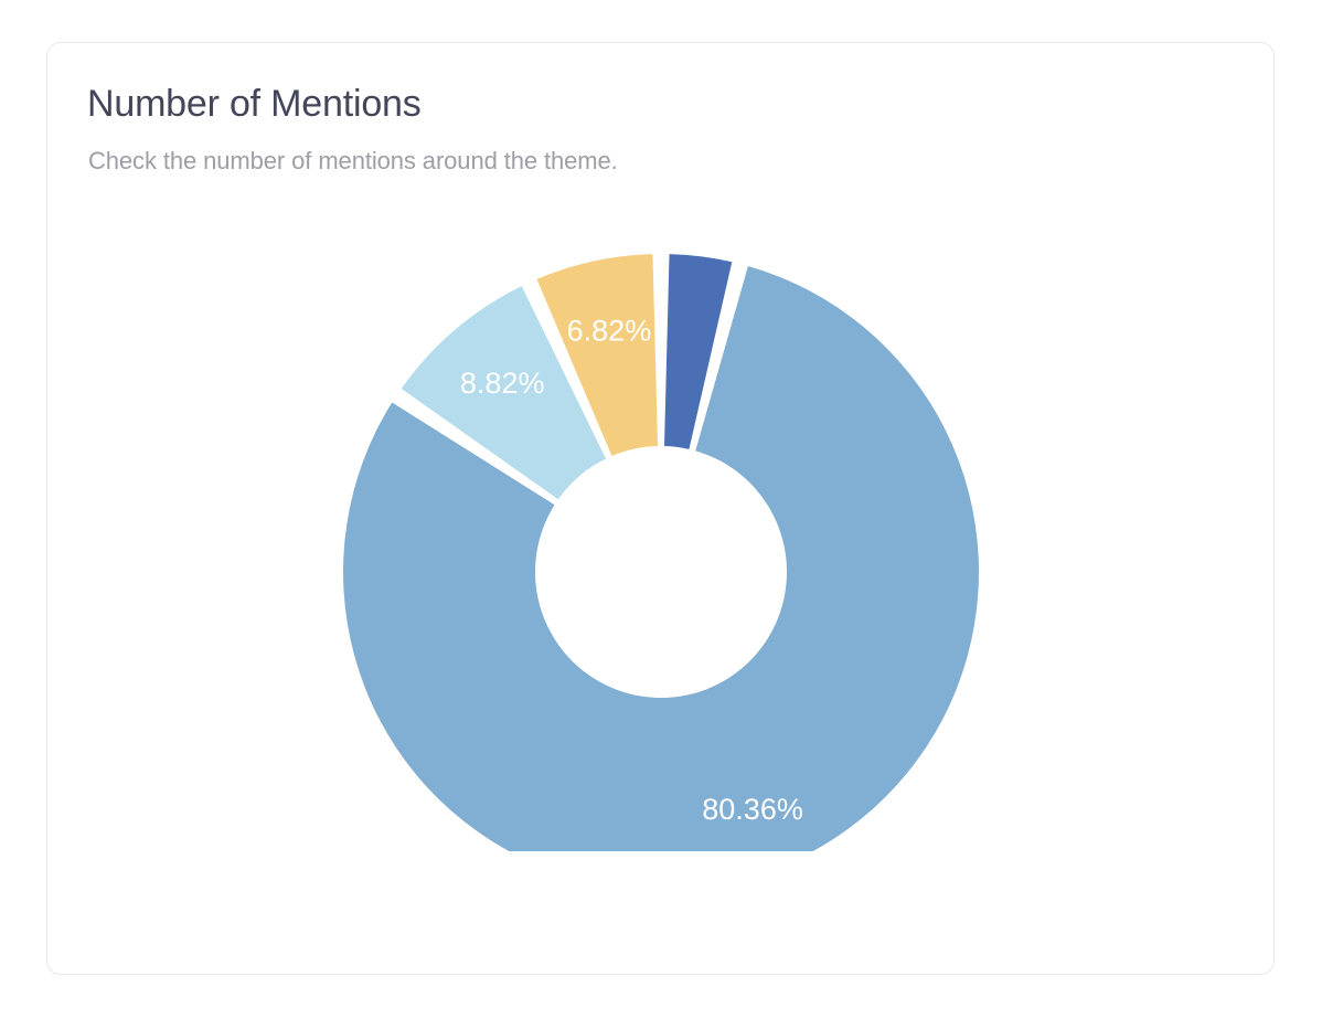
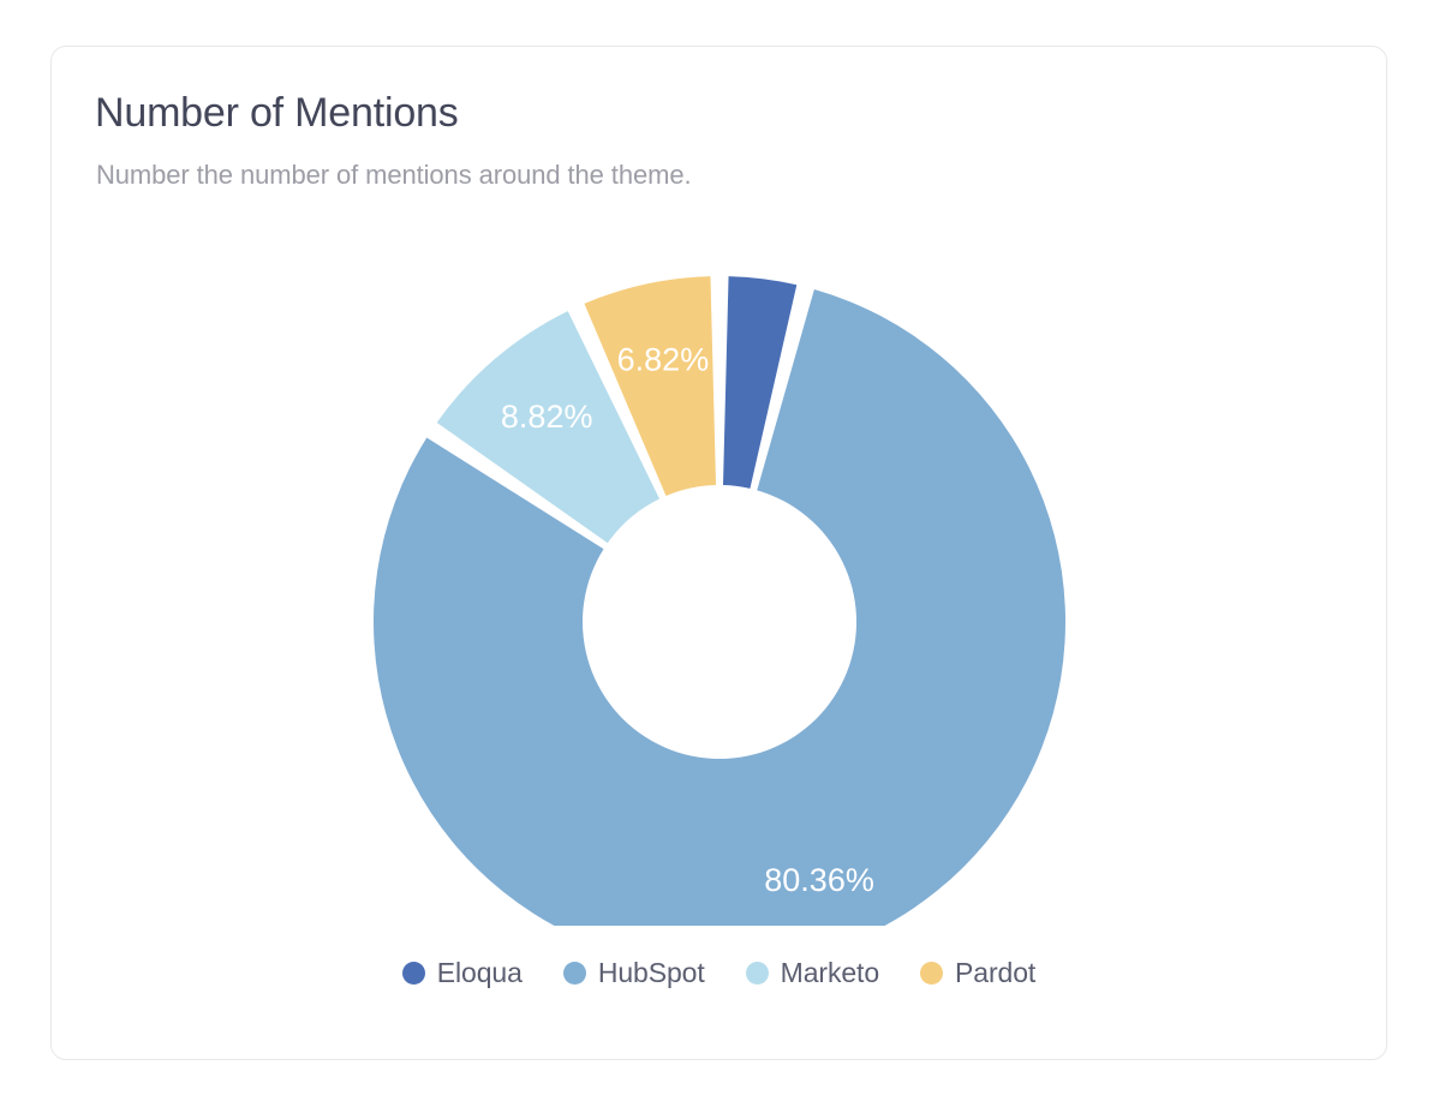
  Number of Mentions
- Check the number of mentions around the theme.
+ Number the number of mentions around the theme.
  80.36%
  8.82%
  6.82%
+ Eloqua
+ HubSpot
+ Marketo
+ Pardot
